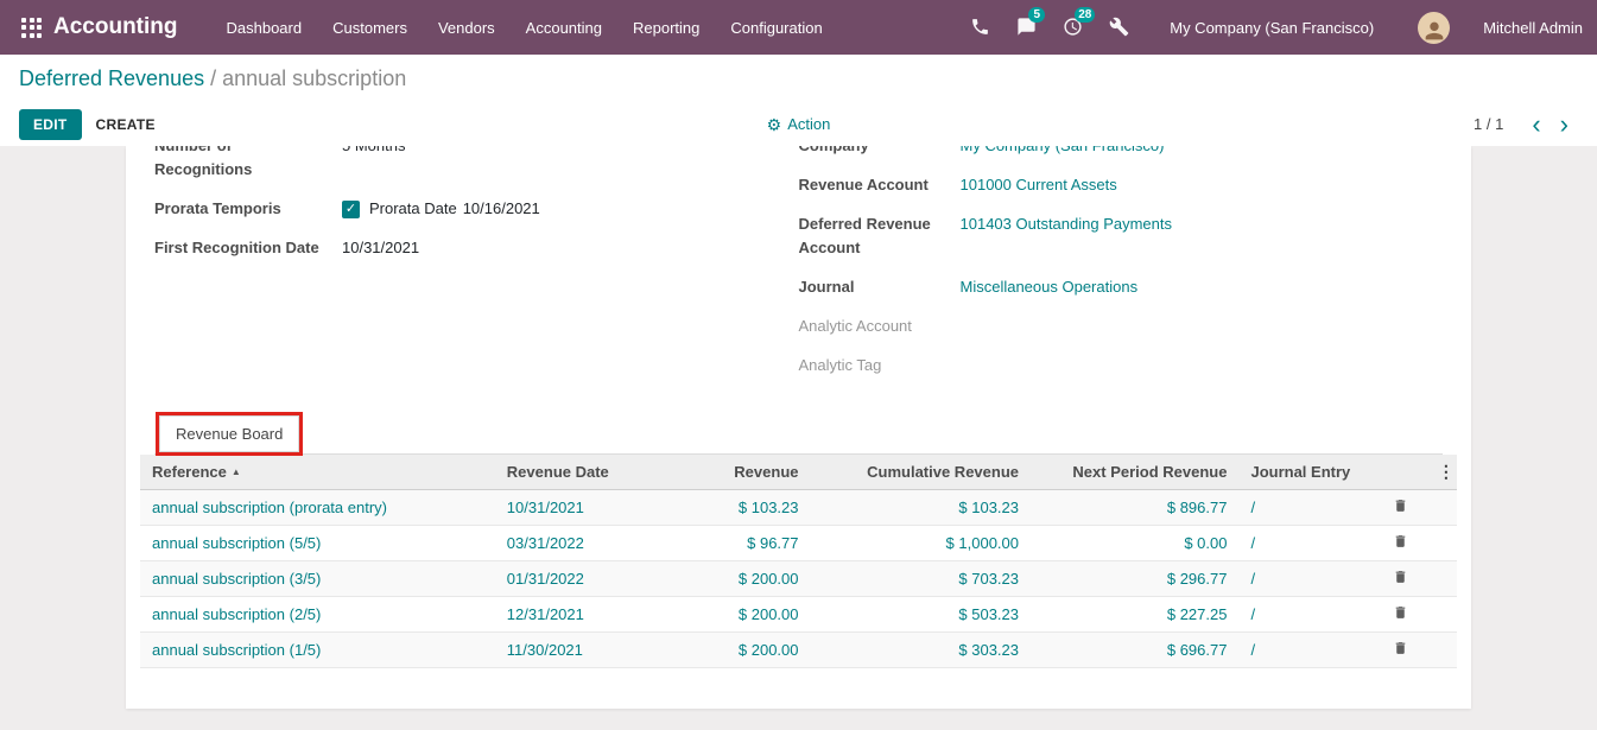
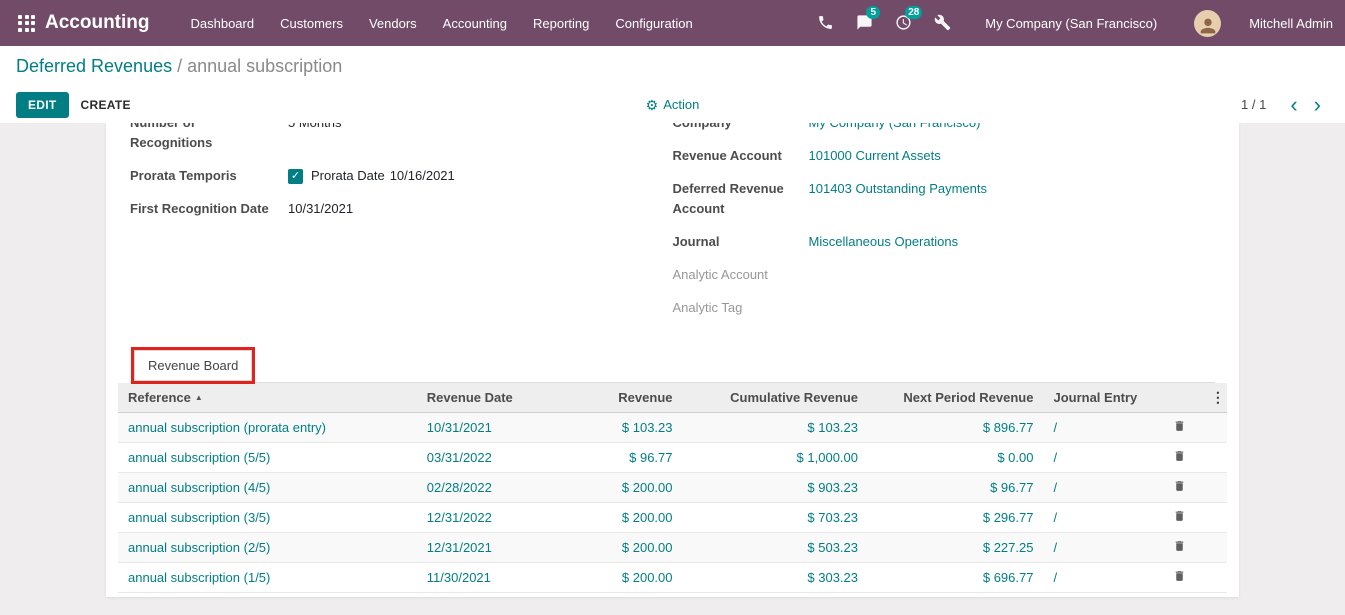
  Accounting
  Dashboard
  Customers
  Vendors
  Accounting
  Reporting
  Configuration
  5
  28
  My Company (San Francisco)
  Mitchell Admin
  Deferred Revenues
  /
  annual subscription
  EDIT
  CREATE
  ⚙
  Action
  1 / 1
  ‹
  ›
  Prorata Temporis
  ✓
  Prorata Date 10/16/2021
  First Recognition Date
  10/31/2021
  Revenue Account
  101000 Current Assets
  Deferred Revenue Account
  101403 Outstanding Payments
  Journal
  Miscellaneous Operations
  Analytic Account
  Analytic Tag
  Revenue Board
  Reference ▲	Revenue Date	Revenue	Cumulative Revenue	Next Period Revenue	Journal Entry		⋮
  annual subscription (prorata entry)	10/31/2021	$ 103.23	$ 103.23	$ 896.77	/
  annual subscription (5/5)	03/31/2022	$ 96.77	$ 1,000.00	$ 0.00	/
+ annual subscription (4/5)	02/28/2022	$ 200.00	$ 903.23	$ 96.77	/
- annual subscription (3/5)	01/31/2022	$ 200.00	$ 703.23	$ 296.77	/
+ annual subscription (3/5)	12/31/2022	$ 200.00	$ 703.23	$ 296.77	/
  annual subscription (2/5)	12/31/2021	$ 200.00	$ 503.23	$ 227.25	/
  annual subscription (1/5)	11/30/2021	$ 200.00	$ 303.23	$ 696.77	/
